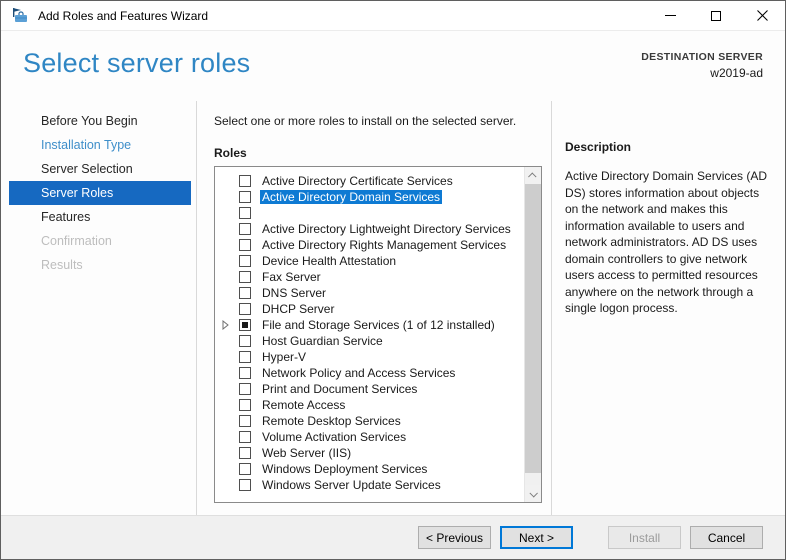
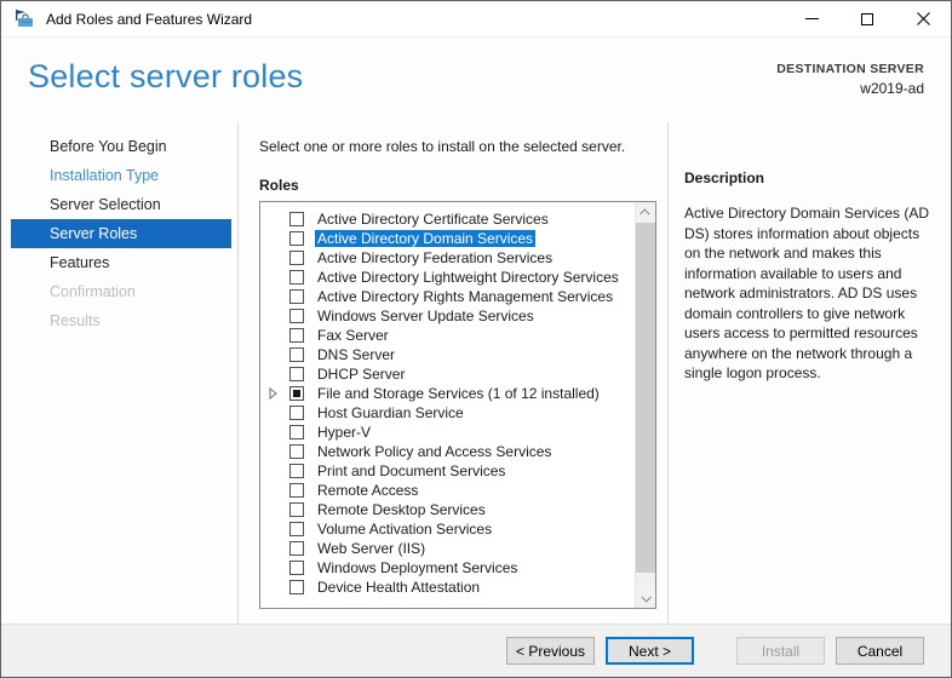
  Add Roles and Features Wizard
  Select server roles
  DESTINATION SERVER
  w2019-ad
  Before You Begin
  Installation Type
  Server Selection
  Server Roles
  Features
  Confirmation
  Results
  Select one or more roles to install on the selected server.
  Roles
  Active Directory Certificate Services
  Active Directory Domain Services
+ Active Directory Federation Services
  Active Directory Lightweight Directory Services
  Active Directory Rights Management Services
- Device Health Attestation
+ Windows Server Update Services
  Fax Server
  DNS Server
  DHCP Server
  File and Storage Services (1 of 12 installed)
  Host Guardian Service
  Hyper-V
  Network Policy and Access Services
  Print and Document Services
  Remote Access
  Remote Desktop Services
  Volume Activation Services
  Web Server (IIS)
  Windows Deployment Services
- Windows Server Update Services
+ Device Health Attestation
  Description
  Active Directory Domain Services (AD DS) stores information about objects on the network and makes this information available to users and network administrators. AD DS uses domain controllers to give network users access to permitted resources anywhere on the network through a single logon process.
  < Previous
  Next >
  Install
  Cancel
